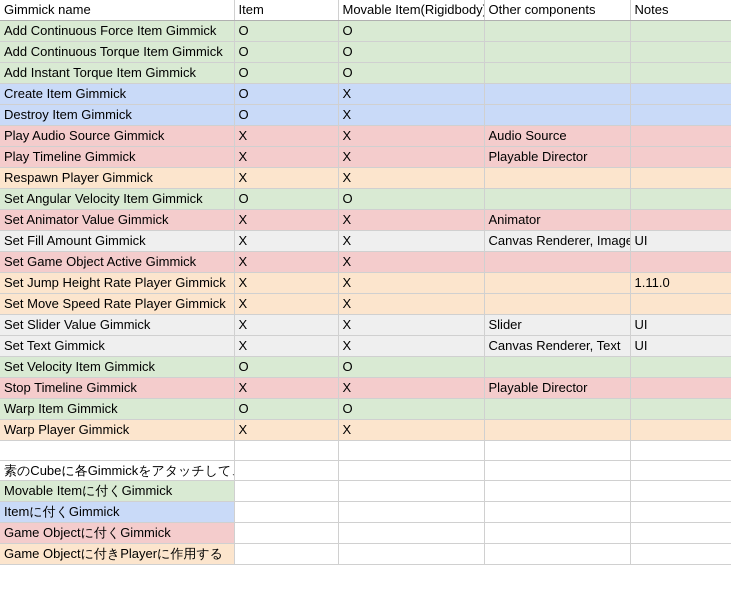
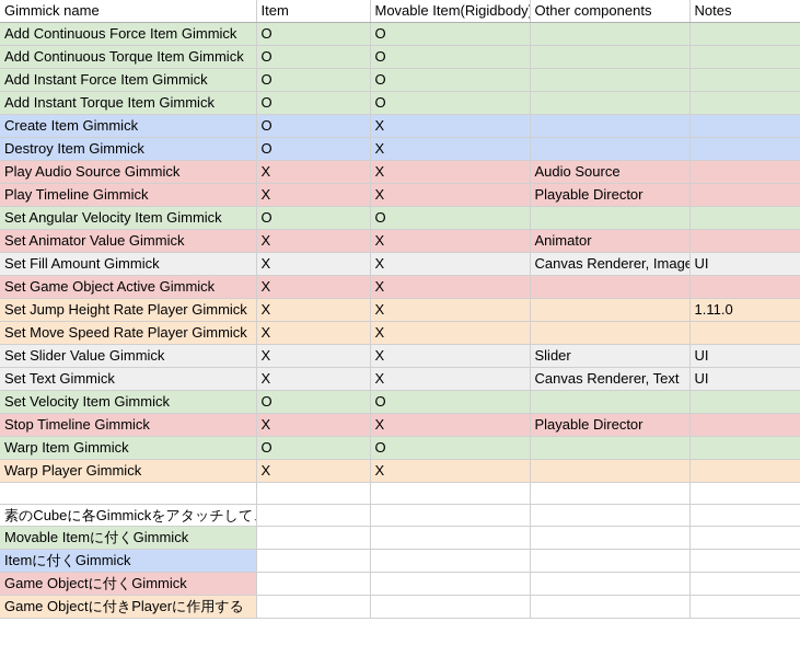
  Gimmick name	Item	Movable Item(Rigidbody	Other components	Notes
  Add Continuous Force Item Gimmick	O	O
  Add Continuous Torque Item Gimmick	O	O
+ Add Instant Force Item Gimmick	O	O
  Add Instant Torque Item Gimmick	O	O
  Create Item Gimmick	O	X
  Destroy Item Gimmick	O	X
  Play Audio Source Gimmick	X	X	Audio Source
  Play Timeline Gimmick	X	X	Playable Director
- Respawn Player Gimmick	X	X
  Set Angular Velocity Item Gimmick	O	O
  Set Animator Value Gimmick	X	X	Animator
  Set Fill Amount Gimmick	X	X	Canvas Renderer, Image	UI
  Set Game Object Active Gimmick	X	X
  Set Jump Height Rate Player Gimmick	X	X		1.11.0
  Set Move Speed Rate Player Gimmick	X	X
  Set Slider Value Gimmick	X	X	Slider	UI
  Set Text Gimmick	X	X	Canvas Renderer, Text	UI
  Set Velocity Item Gimmick	O	O
  Stop Timeline Gimmick	X	X	Playable Director
  Warp Item Gimmick	O	O
  Warp Player Gimmick	X	X
  Movable Itemに付くGimmick
  Itemに付くGimmick
  Game Objectに付くGimmick
  Game Objectに付きPlayerに作用する
